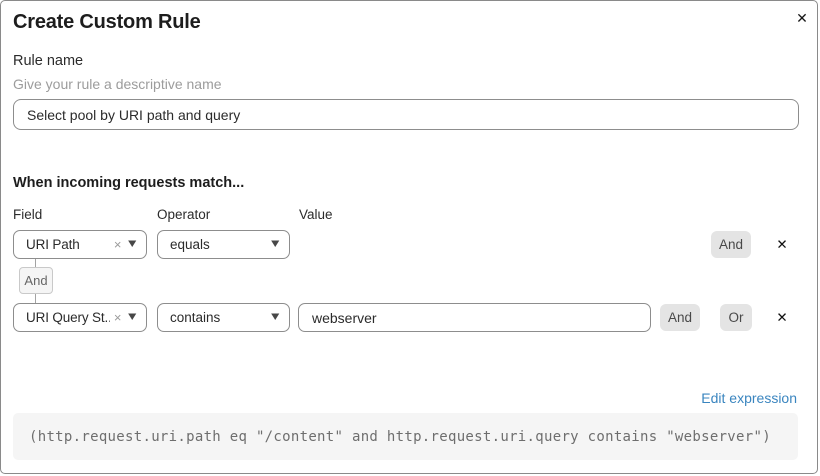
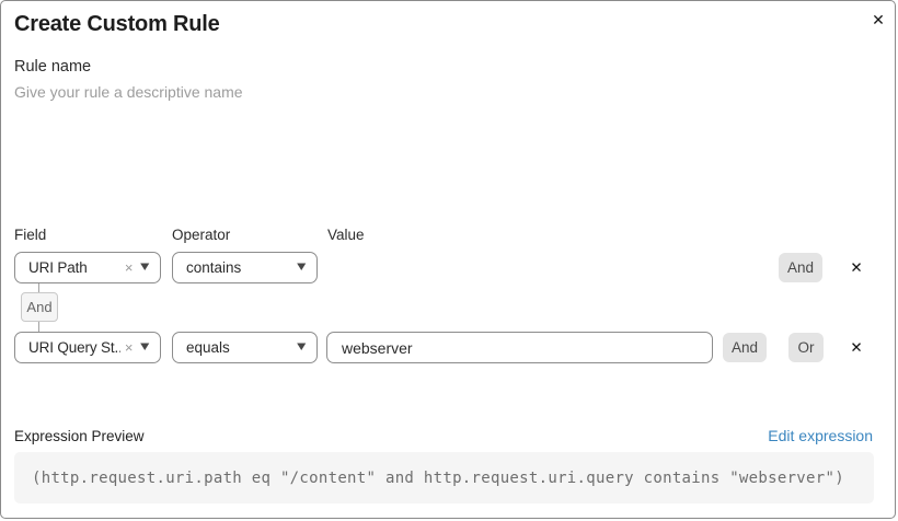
  Create Custom Rule
  ✕
  Rule name
  Give your rule a descriptive name
- Select pool by URI path and query
- When incoming requests match...
  Field
  Operator
  Value
  URI Path
  ×
  ▼
- equals
+ contains
  ▼
  And
  ✕
  And
  URI Query St.
  ×
  ▼
- contains
+ equals
  ▼
  webserver
  And
  Or
  ✕
+ Expression Preview
  Edit expression
  (http.request.uri.path eq "/content" and http.request.uri.query contains "webserver")
